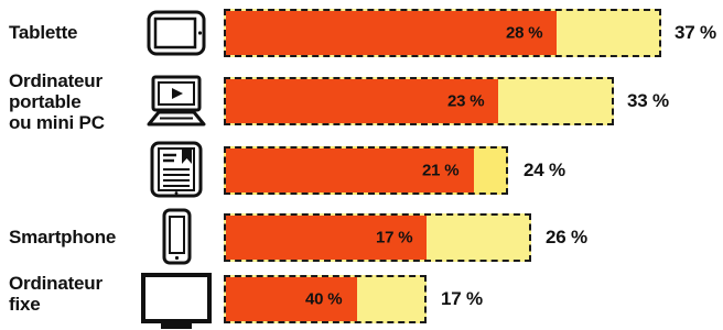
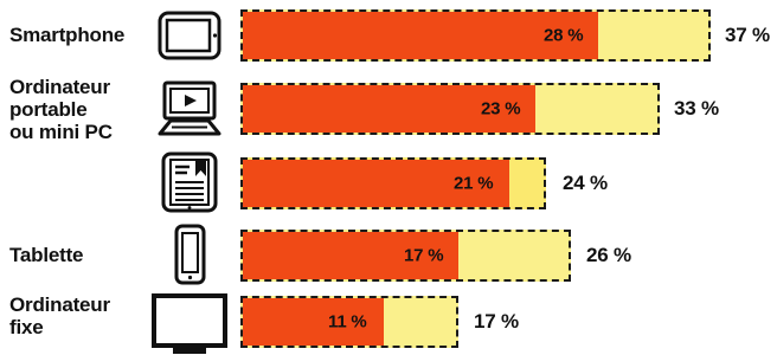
- Tablette
+ Smartphone
  28 %
  37 %
  Ordinateur
  portable
  ou mini PC
  23 %
  33 %
  21 %
  24 %
- Smartphone
+ Tablette
  17 %
  26 %
  Ordinateur
  fixe
- 40 %
+ 11 %
  17 %
